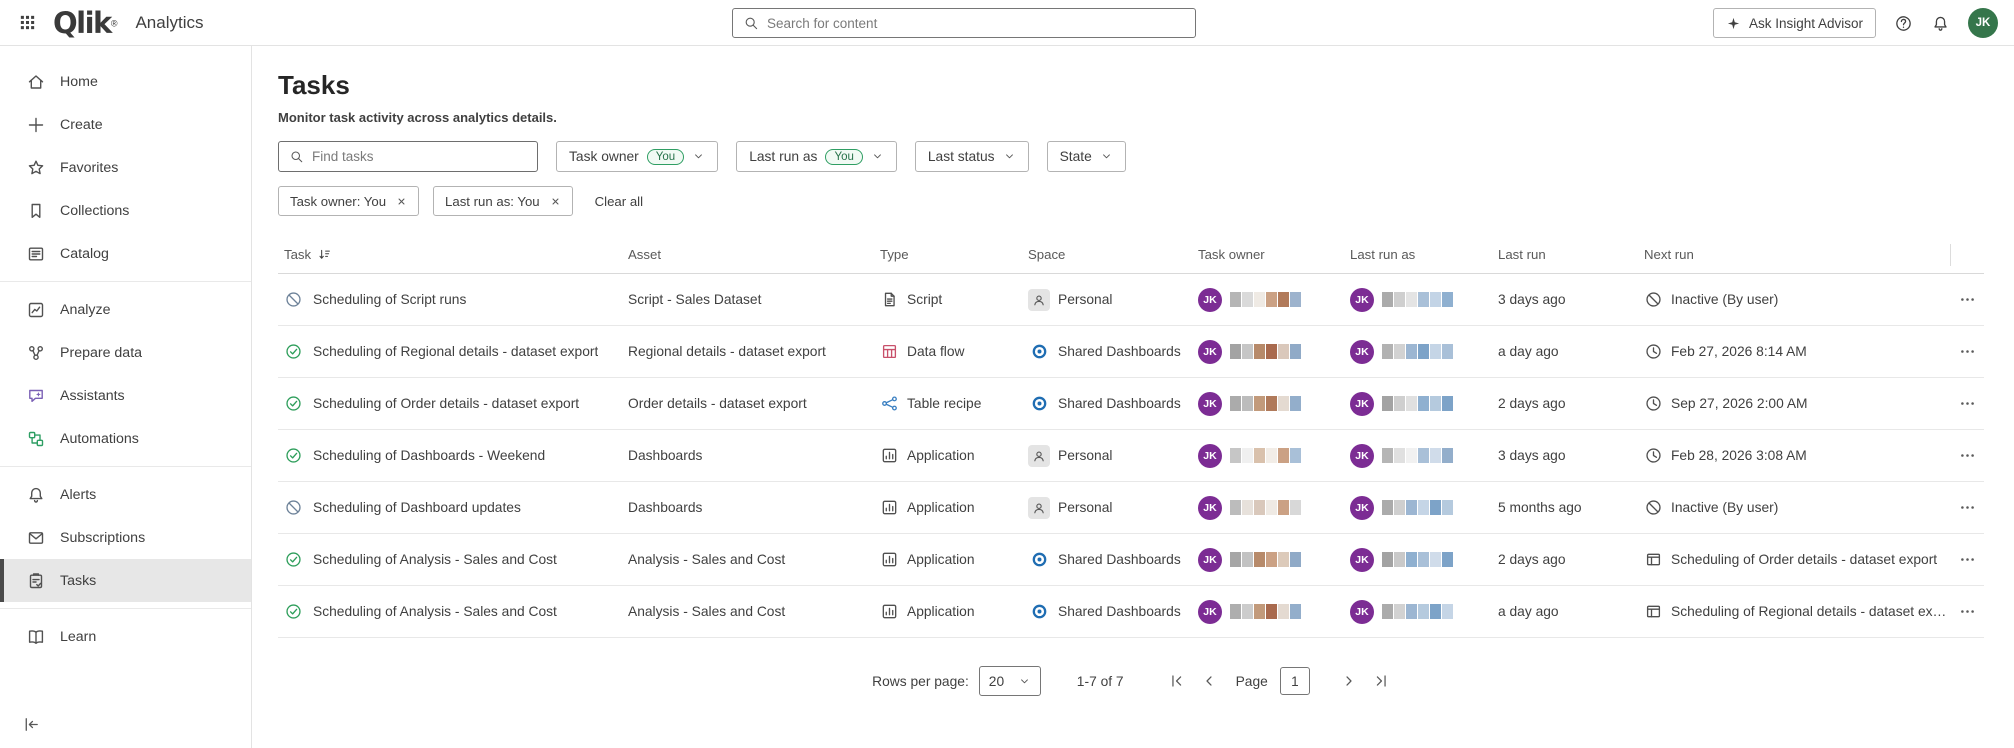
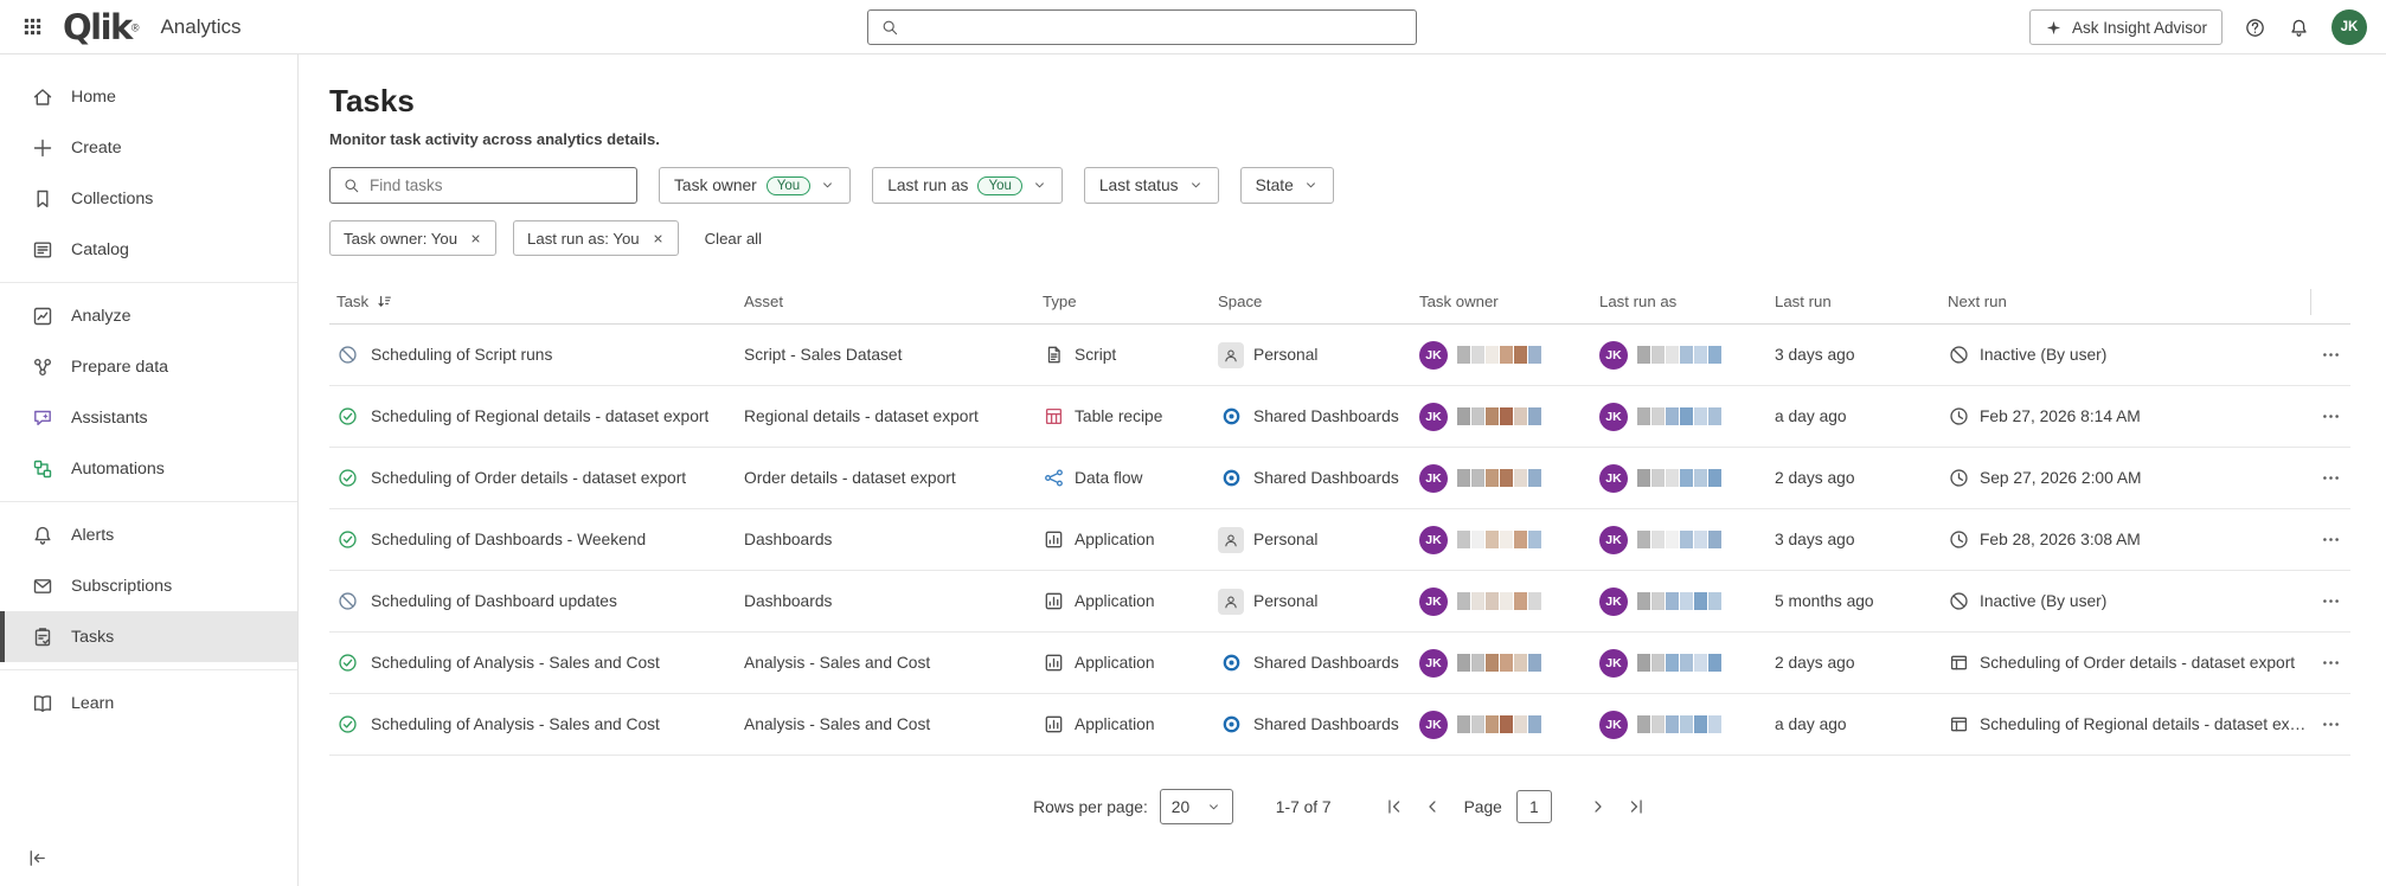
  Qlik®
  Analytics
- Search for content
  Ask Insight Advisor
  JK
  Home
  Create
- Favorites
  Collections
  Catalog
  Analyze
  Prepare data
  Assistants
  Automations
  Alerts
  Subscriptions
  Tasks
  Learn
  Tasks
  Monitor task activity across analytics details.
  Find tasks
  Task owner
  You
  Last run as
  You
  Last status
  State
  Task owner: You
  Last run as: You
  Clear all
  Task
  Asset
  Type
  Space
  Task owner
  Last run as
  Last run
  Next run
  Scheduling of Script runs
  Script - Sales Dataset
  Script
  Personal
  JK
  JK
  3 days ago
  Inactive (By user)
  Scheduling of Regional details - dataset export
  Regional details - dataset export
- Data flow
+ Table recipe
  Shared Dashboards
  JK
  JK
  a day ago
  Feb 27, 2026 8:14 AM
  Scheduling of Order details - dataset export
  Order details - dataset export
- Table recipe
+ Data flow
  Shared Dashboards
  JK
  JK
  2 days ago
  Sep 27, 2026 2:00 AM
  Scheduling of Dashboards - Weekend
  Dashboards
  Application
  Personal
  JK
  JK
  3 days ago
  Feb 28, 2026 3:08 AM
  Scheduling of Dashboard updates
  Dashboards
  Application
  Personal
  JK
  JK
  5 months ago
  Inactive (By user)
  Scheduling of Analysis - Sales and Cost
  Analysis - Sales and Cost
  Application
  Shared Dashboards
  JK
  JK
  2 days ago
  Scheduling of Order details - dataset export
  Scheduling of Analysis - Sales and Cost
  Analysis - Sales and Cost
  Application
  Shared Dashboards
  JK
  JK
  a day ago
  Scheduling of Regional details - dataset expo
  Rows per page:
  20
  1-7 of 7
  Page
  1
